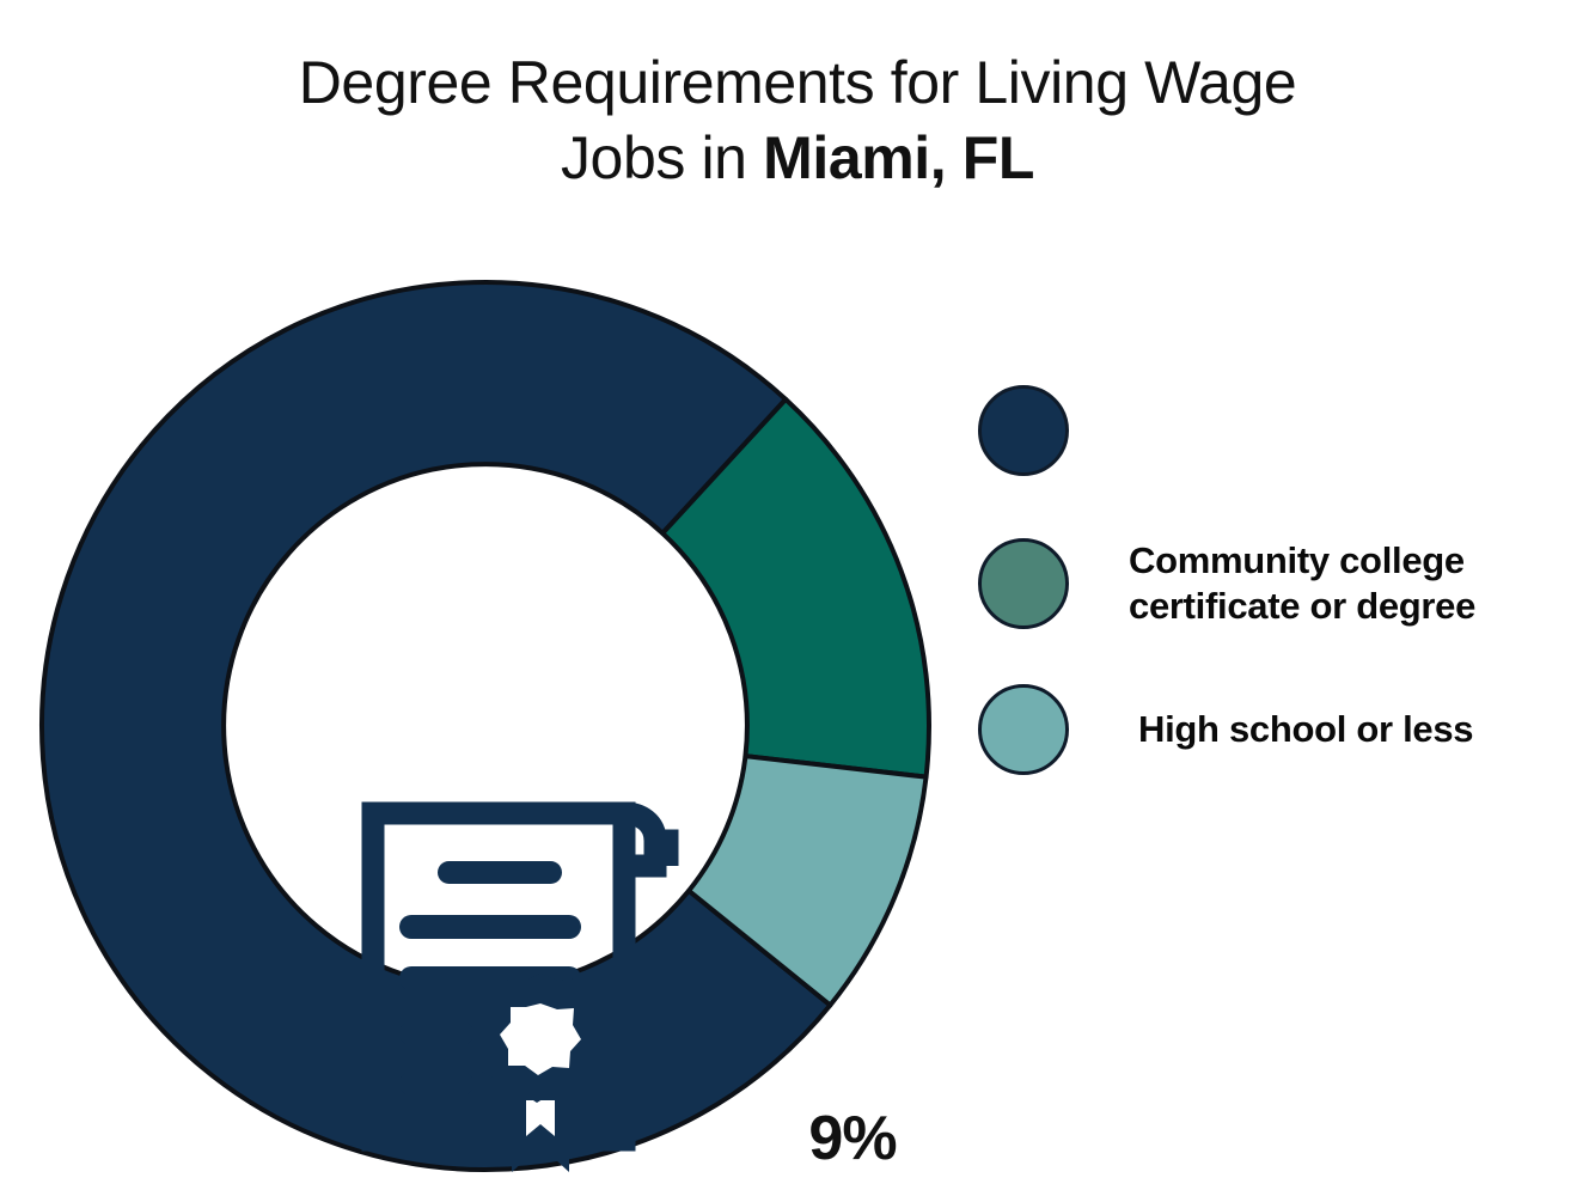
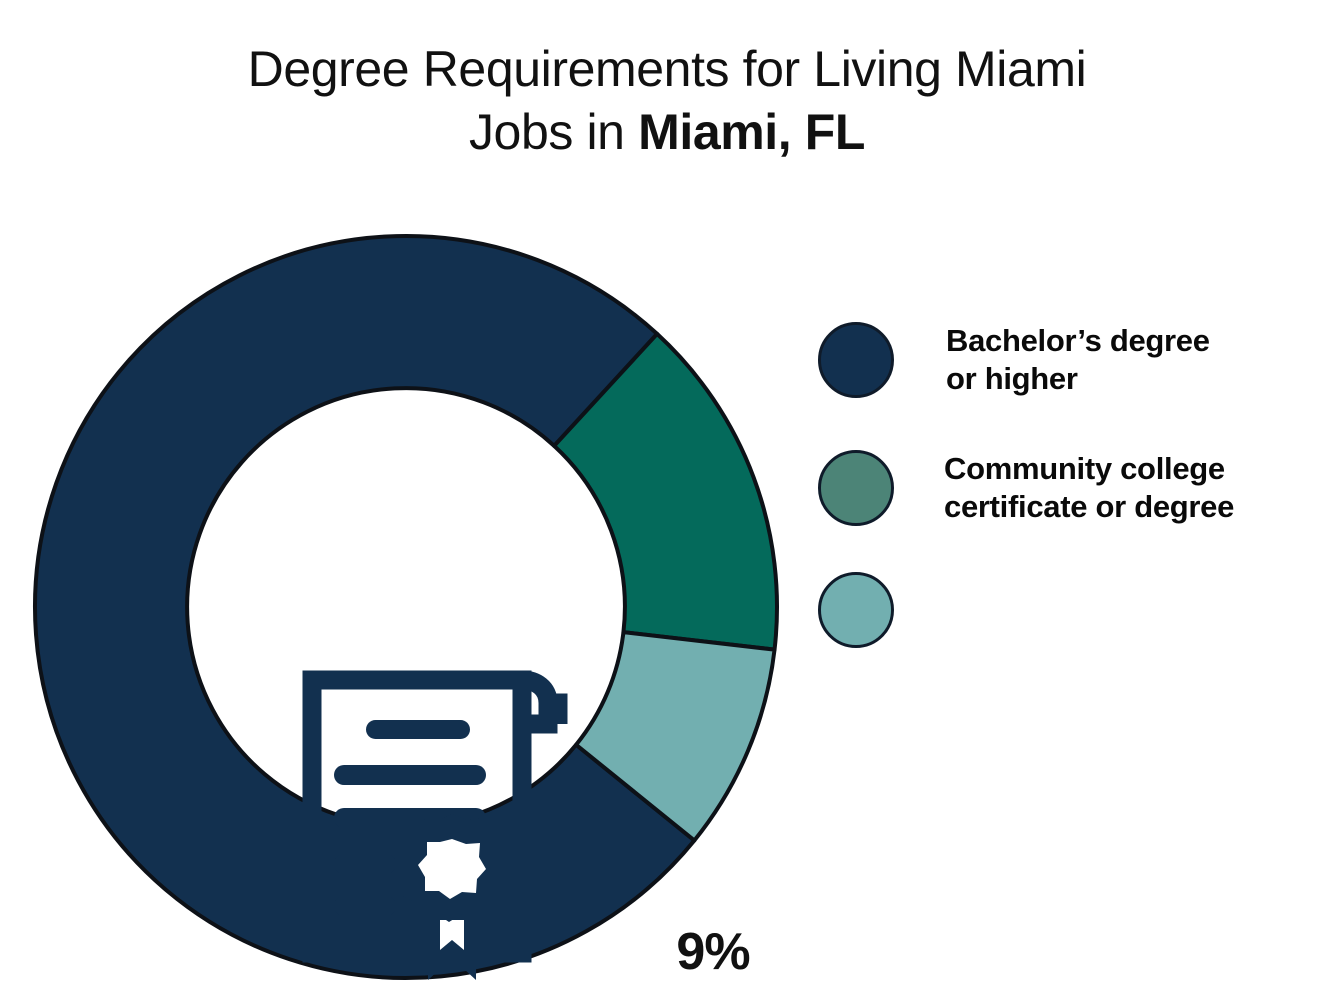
- Degree Requirements for Living Wage
+ Degree Requirements for Living Miami
  Jobs in Miami, FL
  9%
+ Bachelor’s degree
+ or higher
  Community college
  certificate or degree
- High school or less
